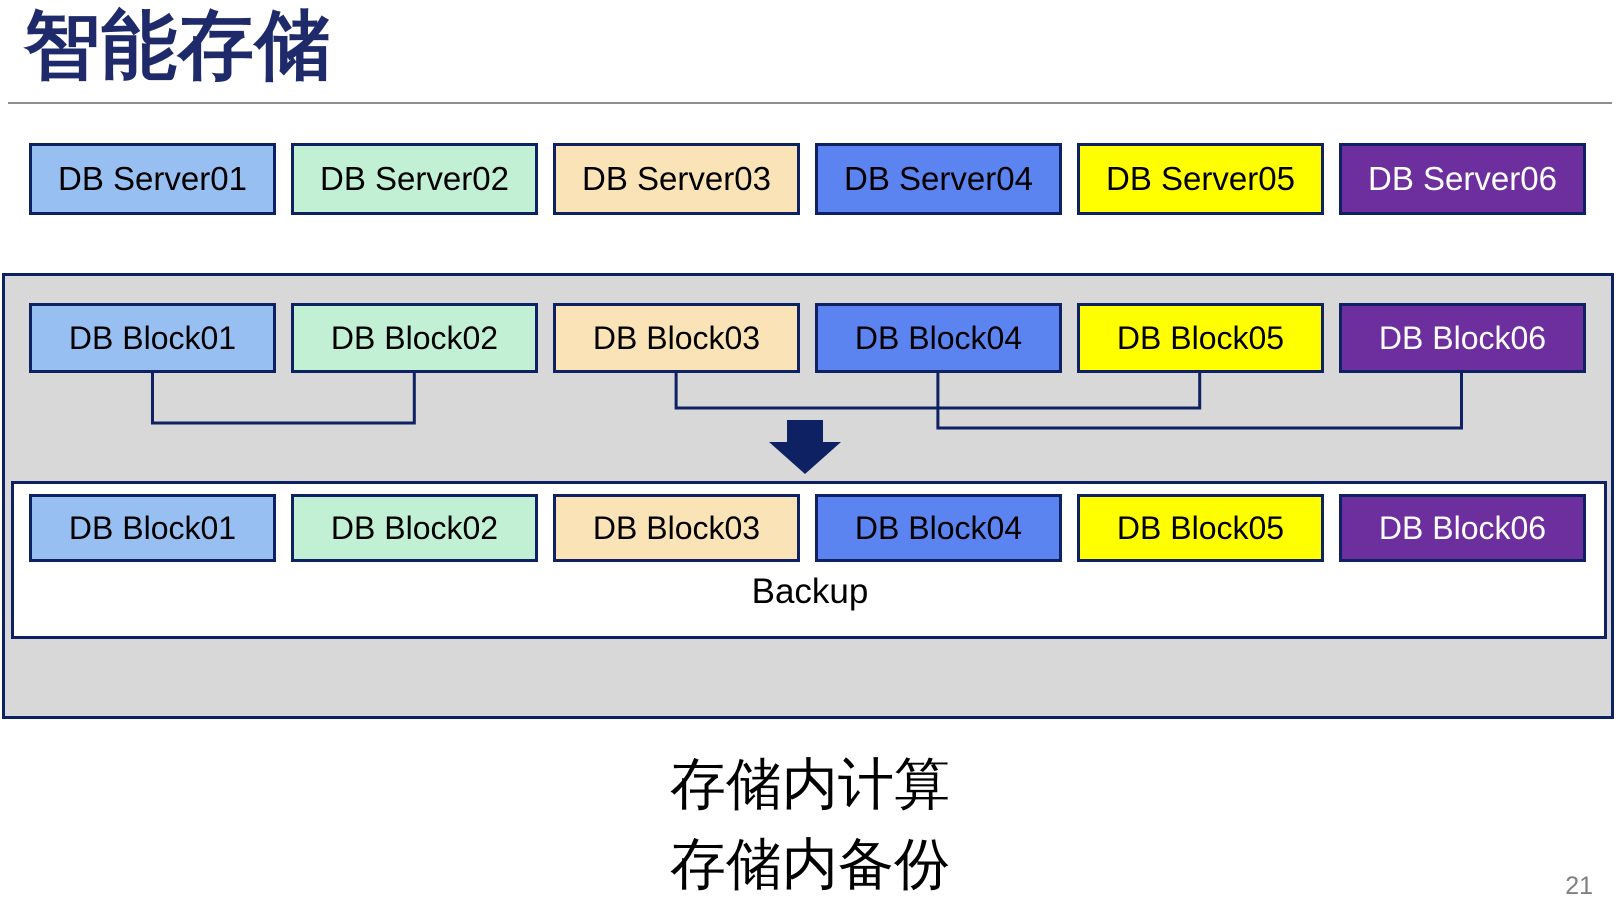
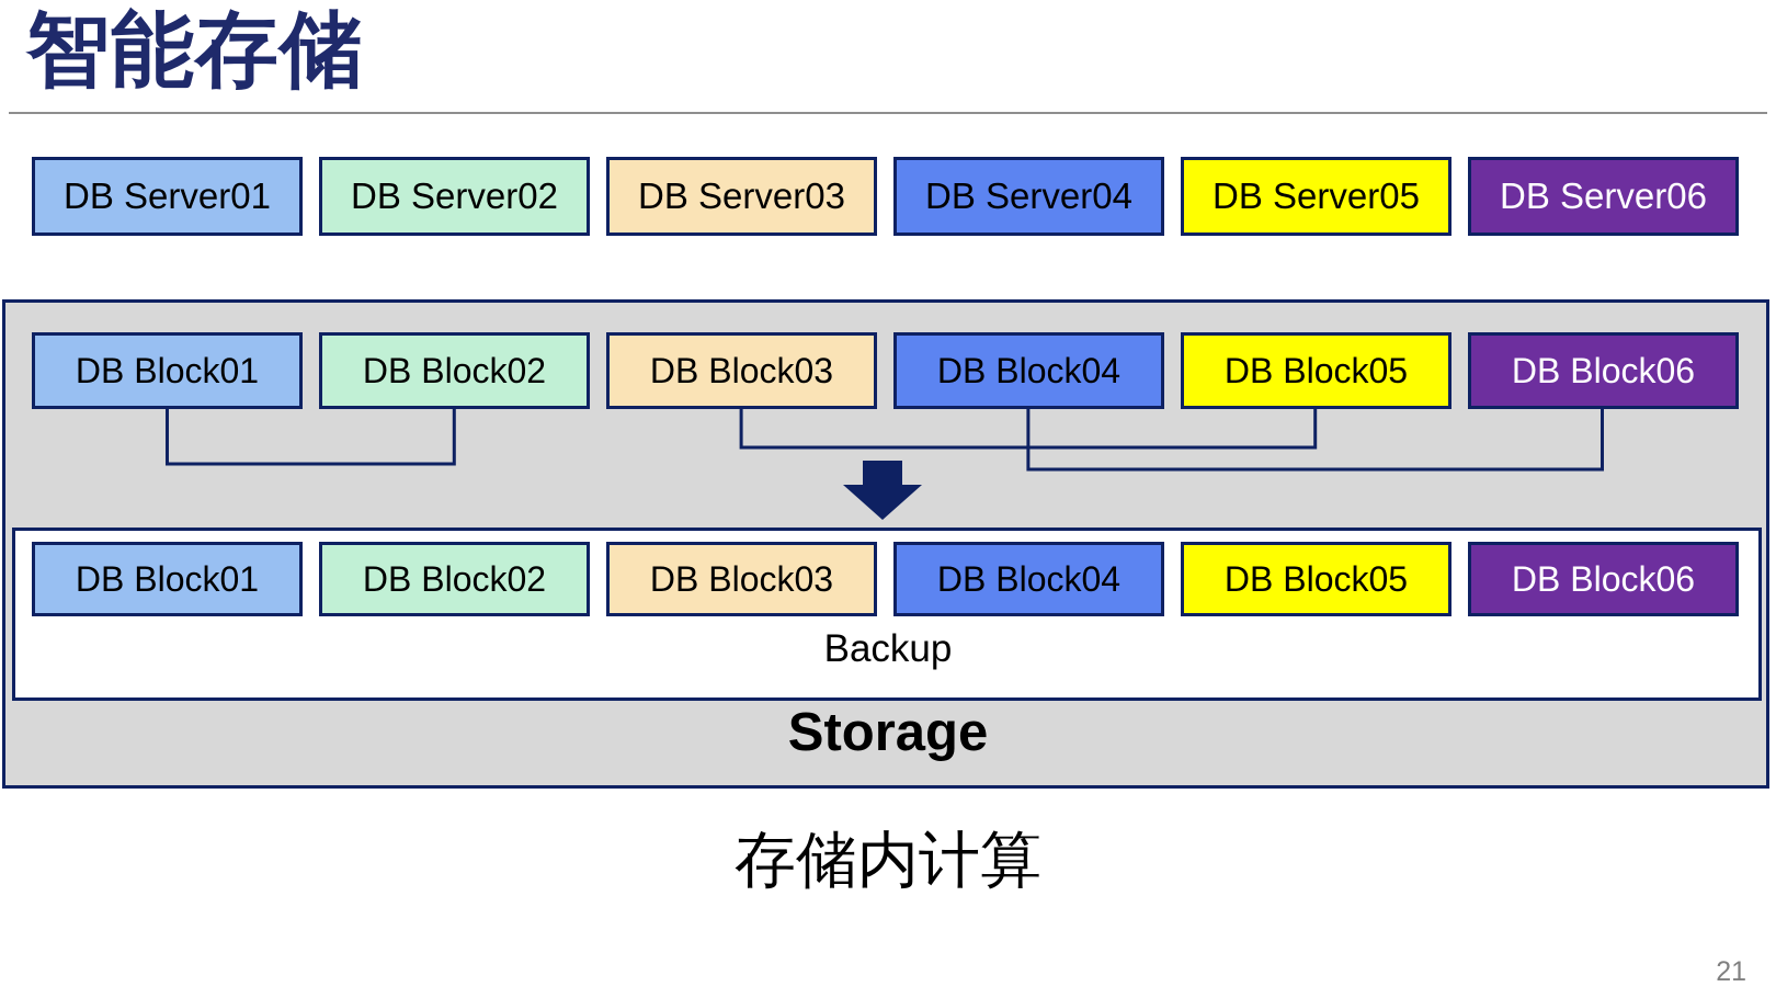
  智能存储
  DB Server01
  DB Server02
  DB Server03
  DB Server04
  DB Server05
  DB Server06
  DB Block01
  DB Block02
  DB Block03
  DB Block04
  DB Block05
  DB Block06
  DB Block01
  DB Block02
  DB Block03
  DB Block04
  DB Block05
  DB Block06
  Backup
+ Storage
  存储内计算
- 存储内备份
  21
